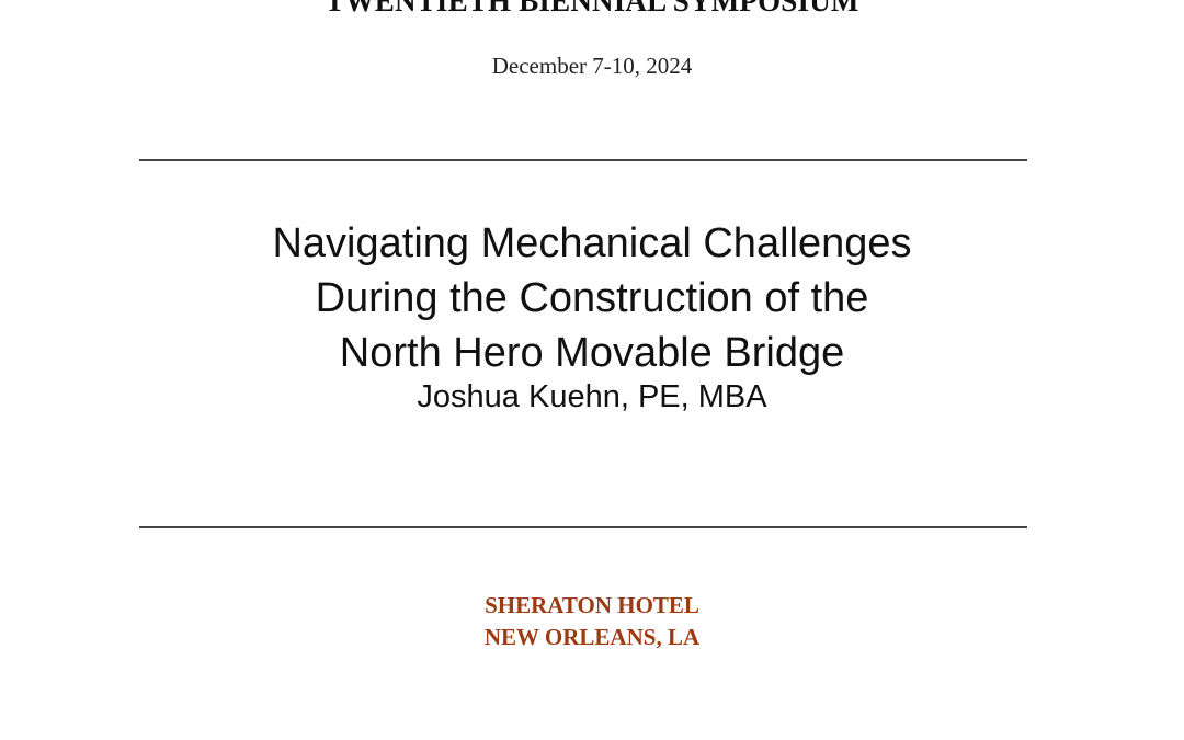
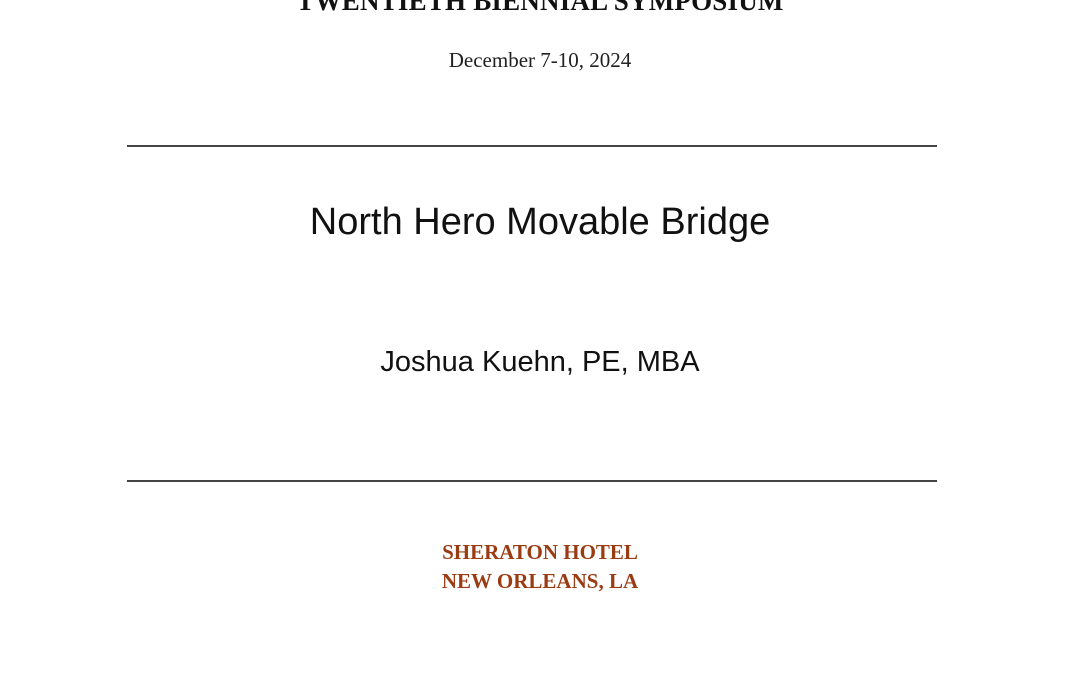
  TWENTIETH BIENNIAL SYMPOSIUM
  December 7-10, 2024
- Navigating Mechanical Challenges
- During the Construction of the
  North Hero Movable Bridge
  Joshua Kuehn, PE, MBA
  SHERATON HOTEL
  NEW ORLEANS, LA
